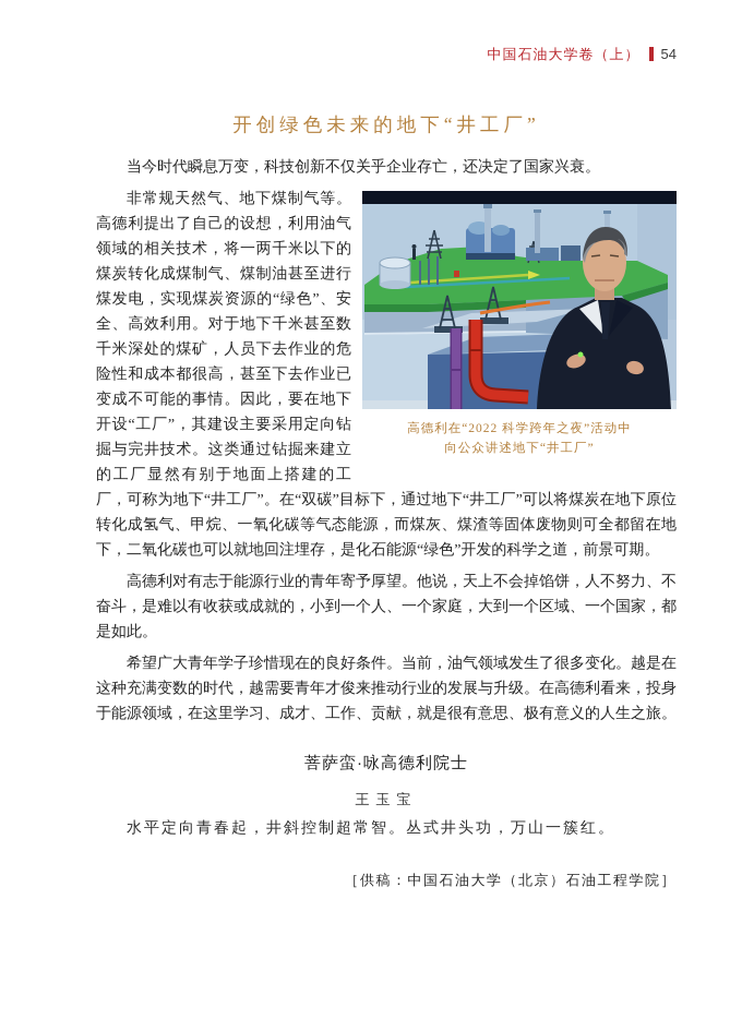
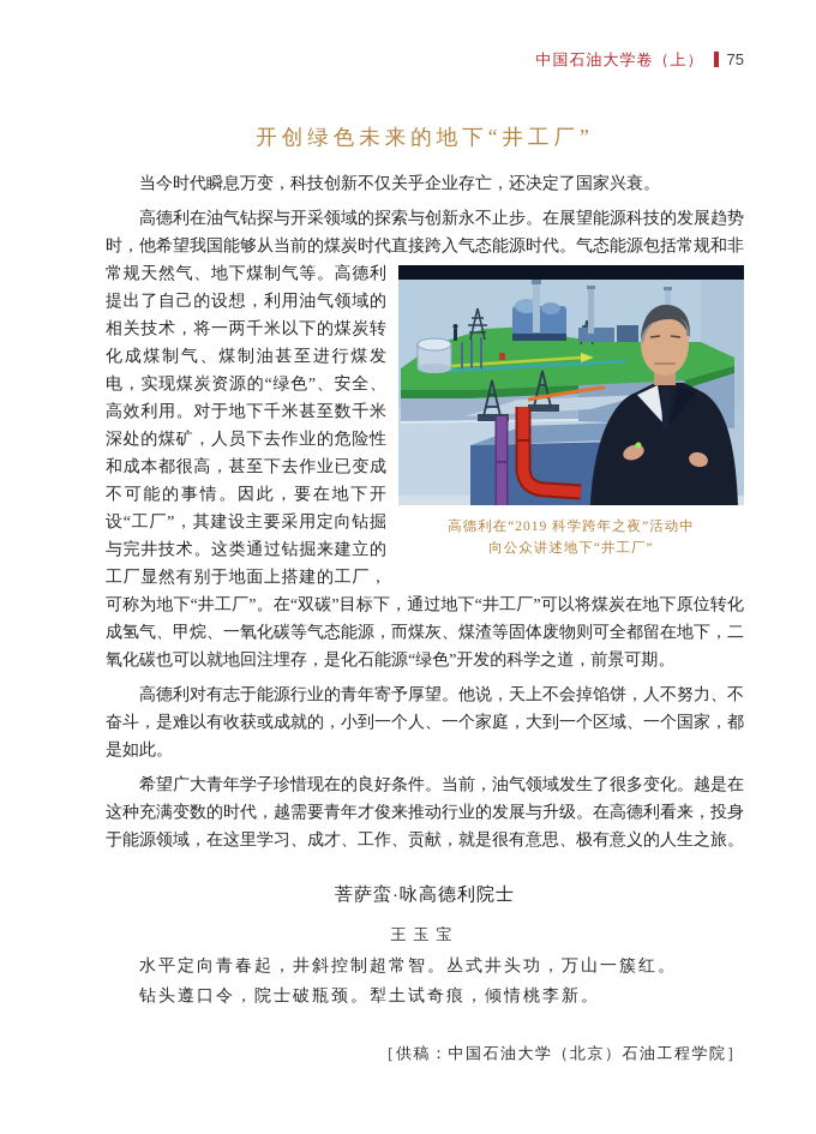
- 中国石油大学卷（上） 54
+ 中国石油大学卷（上） 75
  开创绿色未来的地下“井工厂”
  当今时代瞬息万变，科技创新不仅关乎企业存亡，还决定了国家兴衰。
+ 高德利在油气钻探与开采领域的探索与创新永不止步。在展望能源科技的发展趋势时，他希望我国能够从当前的煤炭时代直接跨入气态能源时代。气态能源包括常规和
- 高德利在“2022 科学跨年之夜”活动中
+ 高德利在“2019 科学跨年之夜”活动中
  向公众讲述地下“井工厂”
  非常规天然气、地下煤制气等。高德利提出了自己的设想，利用油气领域的相关技术，将一两千米以下的煤炭转化成煤制气、煤制油甚至进行煤发电，实现煤炭资源的“绿色”、安全、高效利用。对于地下千米甚至数千米深处的煤矿，人员下去作业的危险性和成本都很高，甚至下去作业已变成不可能的事情。因此，要在地下开设“工厂”，其建设主要采用定向钻掘与完井技术。这类通过钻掘来建立的工厂显然有别于地面上搭建的工厂，可称为地下“井工厂”。在“双碳”目标下，通过地下“井工厂”可以将煤炭在地下原位转化成氢气、甲烷、一氧化碳等气态能源，而煤灰、煤渣等固体废物则可全都留在地下，二氧化碳也可以就地回注埋存，是化石能源“绿色”开发的科学之道，前景可期。
  高德利对有志于能源行业的青年寄予厚望。他说，天上不会掉馅饼，人不努力、不奋斗，是难以有收获或成就的，小到一个人、一个家庭，大到一个区域、一个国家，都是如此。
  希望广大青年学子珍惜现在的良好条件。当前，油气领域发生了很多变化。越是在这种充满变数的时代，越需要青年才俊来推动行业的发展与升级。在高德利看来，投身于能源领域，在这里学习、成才、工作、贡献，就是很有意思、极有意义的人生之旅。
  菩萨蛮·咏高德利院士
  王玉宝
  水平定向青春起，井斜控制超常智。丛式井头功，万山一簇红。
+ 钻头遵口令，院士破瓶颈。犁土试奇痕，倾情桃李新。
  ［供稿：中国石油大学（北京）石油工程学院］
